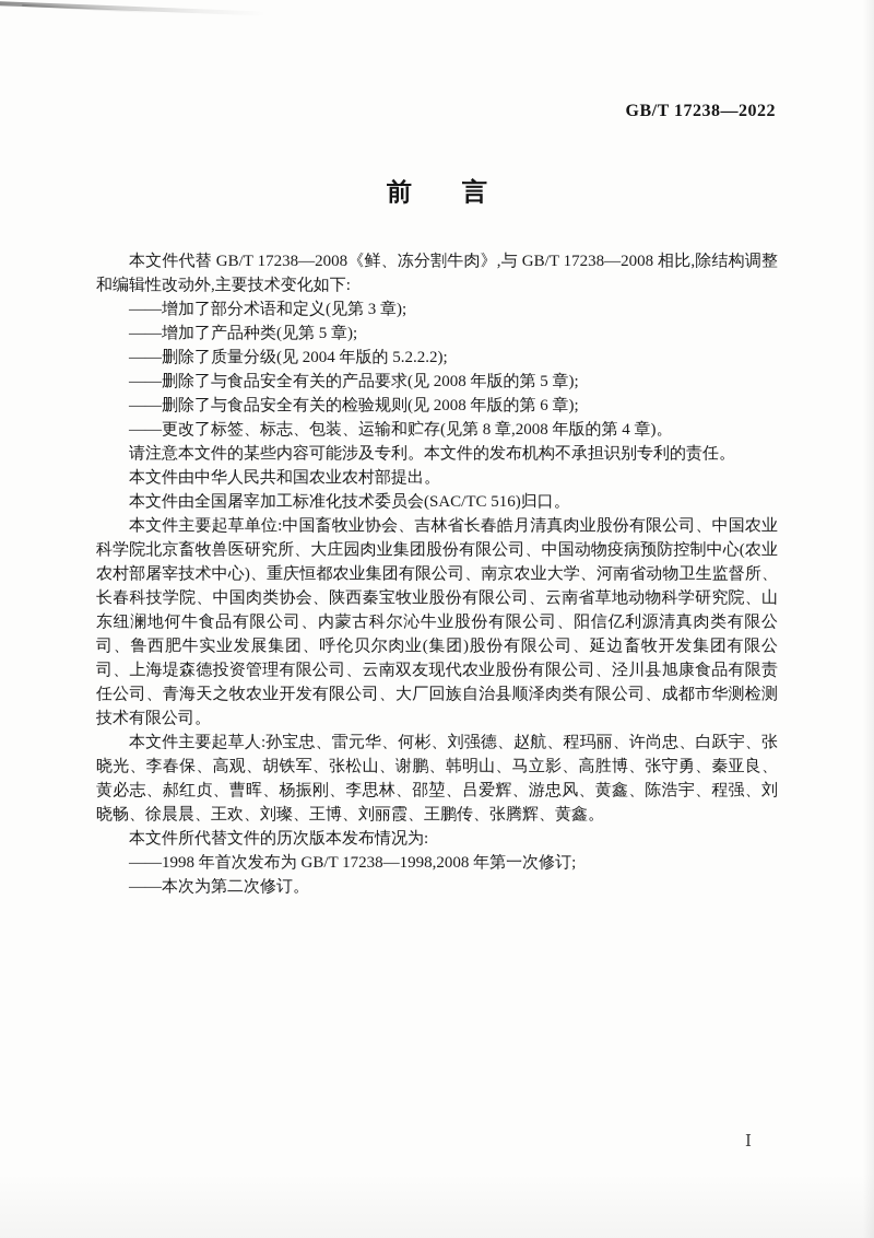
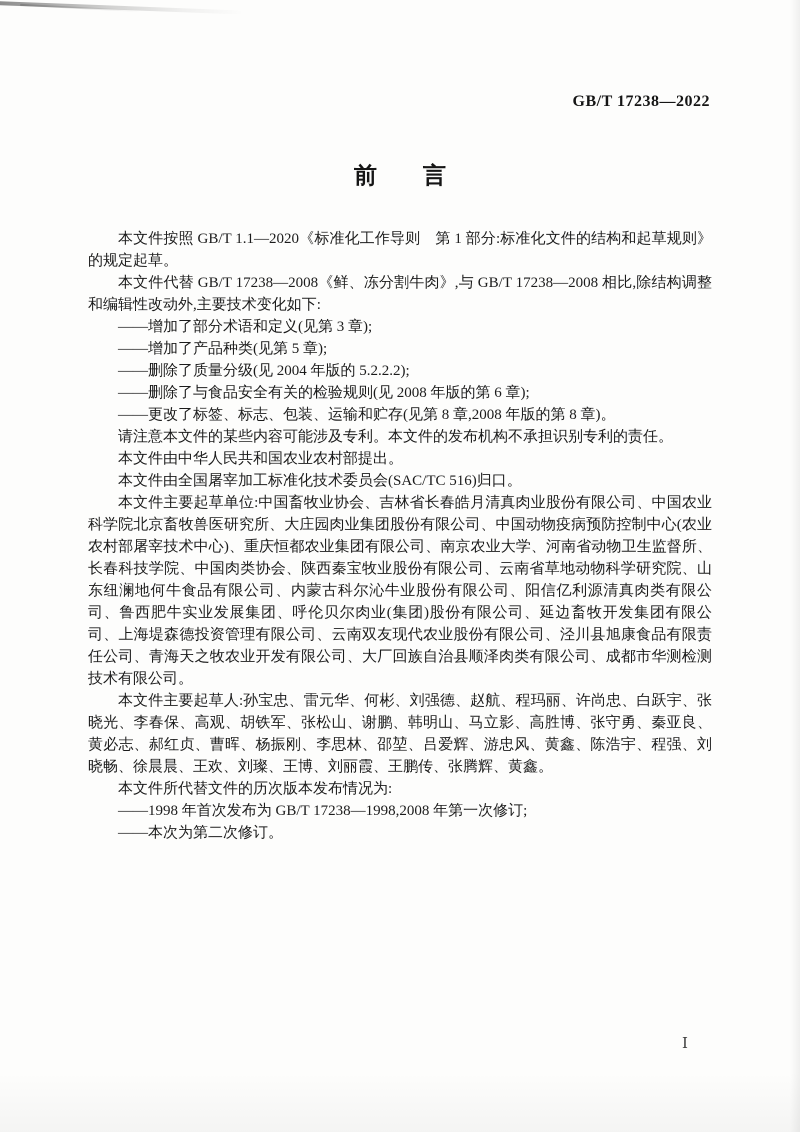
  GB/T 17238—2022
  前 言
+ 本文件按照 GB/T 1.1—2020《标准化工作导则 第 1 部分:标准化文件的结构和起草规则》的规定起草。
  本文件代替 GB/T 17238—2008《鲜、冻分割牛肉》,与 GB/T 17238—2008 相比,除结构调整和编辑性改动外,主要技术变化如下:
  ——增加了部分术语和定义(见第 3 章);
  ——增加了产品种类(见第 5 章);
  ——删除了质量分级(见 2004 年版的 5.2.2.2);
- ——删除了与食品安全有关的产品要求(见 2008 年版的第 5 章);
  ——删除了与食品安全有关的检验规则(见 2008 年版的第 6 章);
- ——更改了标签、标志、包装、运输和贮存(见第 8 章,2008 年版的第 4 章)。
+ ——更改了标签、标志、包装、运输和贮存(见第 8 章,2008 年版的第 8 章)。
  请注意本文件的某些内容可能涉及专利。本文件的发布机构不承担识别专利的责任。
  本文件由中华人民共和国农业农村部提出。
  本文件由全国屠宰加工标准化技术委员会(SAC/TC 516)归口。
  本文件主要起草单位:中国畜牧业协会、吉林省长春皓月清真肉业股份有限公司、中国农业科学院北京畜牧兽医研究所、大庄园肉业集团股份有限公司、中国动物疫病预防控制中心(农业农村部屠宰技术中心)、重庆恒都农业集团有限公司、南京农业大学、河南省动物卫生监督所、长春科技学院、中国肉类协会、陕西秦宝牧业股份有限公司、云南省草地动物科学研究院、山东纽澜地何牛食品有限公司、内蒙古科尔沁牛业股份有限公司、阳信亿利源清真肉类有限公司、鲁西肥牛实业发展集团、呼伦贝尔肉业(集团)股份有限公司、延边畜牧开发集团有限公司、上海堤森德投资管理有限公司、云南双友现代农业股份有限公司、泾川县旭康食品有限责任公司、青海天之牧农业开发有限公司、大厂回族自治县顺泽肉类有限公司、成都市华测检测技术有限公司。
  本文件主要起草人:孙宝忠、雷元华、何彬、刘强德、赵航、程玛丽、许尚忠、白跃宇、张晓光、李春保、高观、胡铁军、张松山、谢鹏、韩明山、马立影、高胜博、张守勇、秦亚良、黄必志、郝红贞、曹晖、杨振刚、李思林、邵堃、吕爱辉、游忠风、黄鑫、陈浩宇、程强、刘晓畅、徐晨晨、王欢、刘璨、王博、刘丽霞、王鹏传、张腾辉、黄鑫。
  本文件所代替文件的历次版本发布情况为:
  ——1998 年首次发布为 GB/T 17238—1998,2008 年第一次修订;
  ——本次为第二次修订。
  Ⅰ
